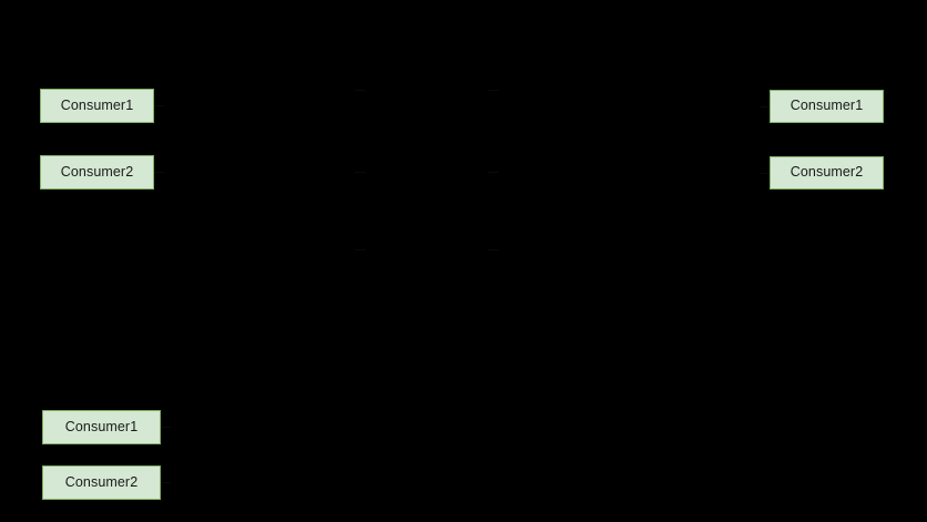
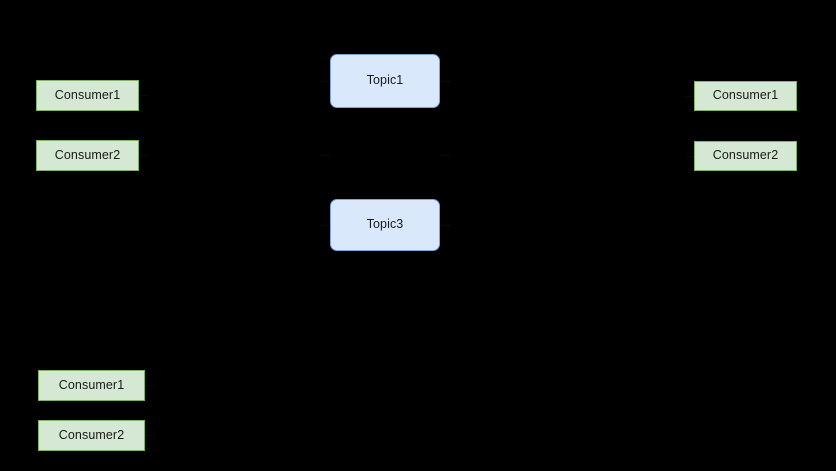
  Consumer1
  Consumer2
+ Topic1
+ Topic3
  Consumer1
  Consumer2
  Consumer1
  Consumer2
